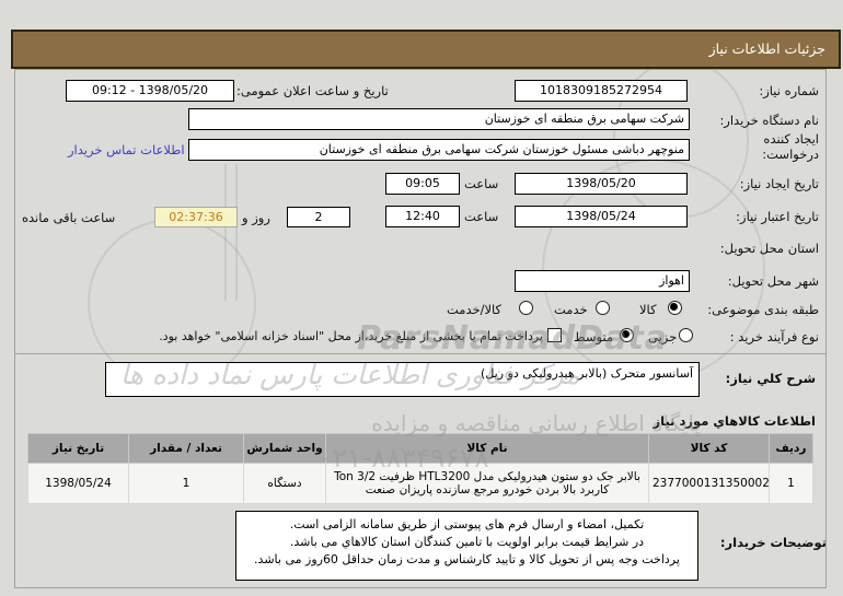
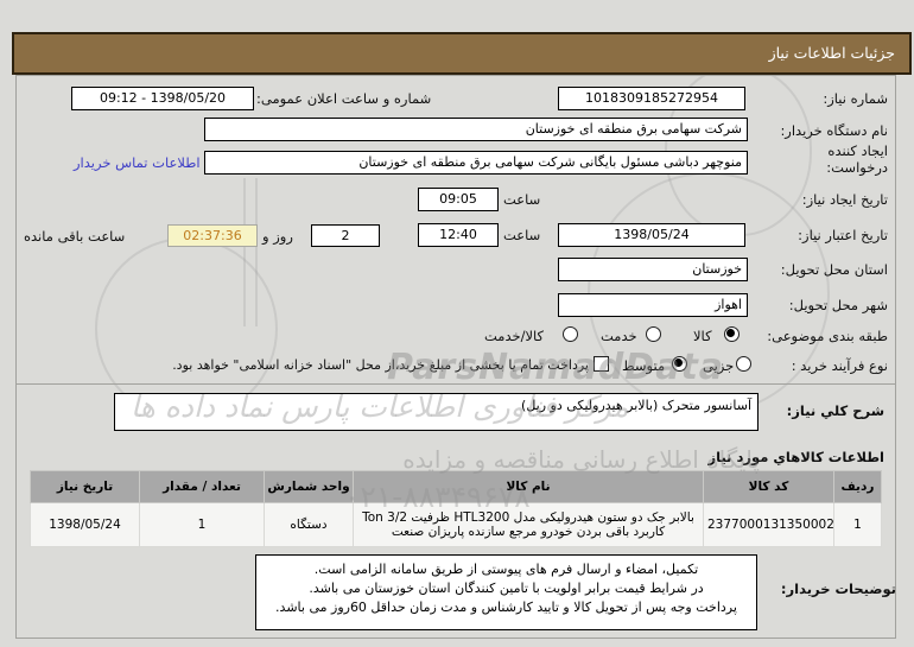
  ParsNamadData
  مرکز فناوری اطلاعات پارس نماد داده ها
  پایگاه اطلاع رسانی مناقصه و مزایده
  ۰۲۱-۸۸۳۴۹۶۷۸
  جزئیات اطلاعات نیاز
  شماره نیاز:
  1018309185272954
- تاریخ و ساعت اعلان عمومی:
+ شماره و ساعت اعلان عمومی:
  09:12 - 1398/05/20
  نام دستگاه خریدار:
  شرکت سهامی برق منطقه ای خوزستان
  ایجاد کننده درخواست:
- منوچهر دباشی مسئول خوزستان شرکت سهامی برق منطقه ای خوزستان
+ منوچهر دباشی مسئول بایگانی شرکت سهامی برق منطقه ای خوزستان
  اطلاعات تماس خریدار
  تاریخ ایجاد نیاز:
- 1398/05/20
  ساعت
  09:05
  تاریخ اعتبار نیاز:
  1398/05/24
  ساعت
  12:40
  2
  روز و
  02:37:36
  ساعت باقی مانده
  استان محل تحویل:
+ خوزستان
  شهر محل تحویل:
  اهواز
  طبقه بندی موضوعی:
  کالا
  خدمت
  کالا/خدمت
  نوع فرآیند خرید :
  جزیی
  متوسط
  پرداخت تمام یا بخشی از مبلغ خرید،از محل "اسناد خزانه اسلامی" خواهد بود.
  شرح کلي نياز:
  آسانسور متحرک (بالابر هیدرولیکی دو ریل)
  اطلاعات کالاهاي مورد نياز
  ردیف	کد کالا	نام کالا	واحد شمارش	تعداد / مقدار	تاریخ نیاز
- 1	2377000131350002	بالابر جک دو ستون هیدرولیکی مدل HTL3200 ظرفیت 3/2 Ton کاربرد بالا بردن خودرو مرجع سازنده پاریزان صنعت	دستگاه	1	1398/05/24
+ 1	2377000131350002	بالابر جک دو ستون هیدرولیکی مدل HTL3200 ظرفیت 3/2 Ton کاربرد باقی بردن خودرو مرجع سازنده پاریزان صنعت	دستگاه	1	1398/05/24
  توضیحات خریدار:
  تکمیل، امضاء و ارسال فرم های پیوستی از طریق سامانه الزامی است.
- در شرایط قیمت برابر اولویت با تامین کنندگان استان کالاهاي می باشد.
+ در شرایط قیمت برابر اولویت با تامین کنندگان استان خوزستان می باشد.
  پرداخت وجه پس از تحویل کالا و تایید کارشناس و مدت زمان حداقل 60روز می باشد.
